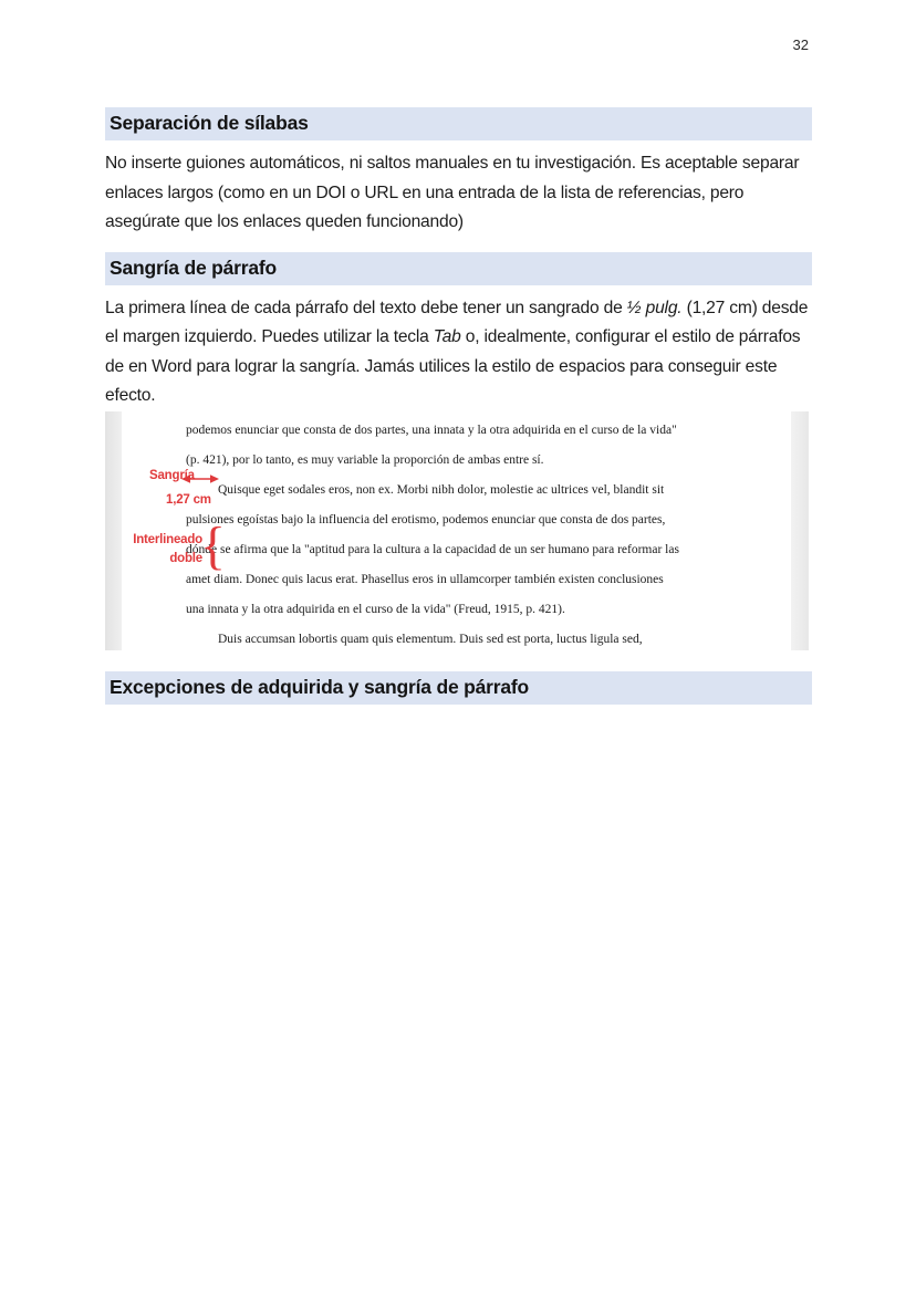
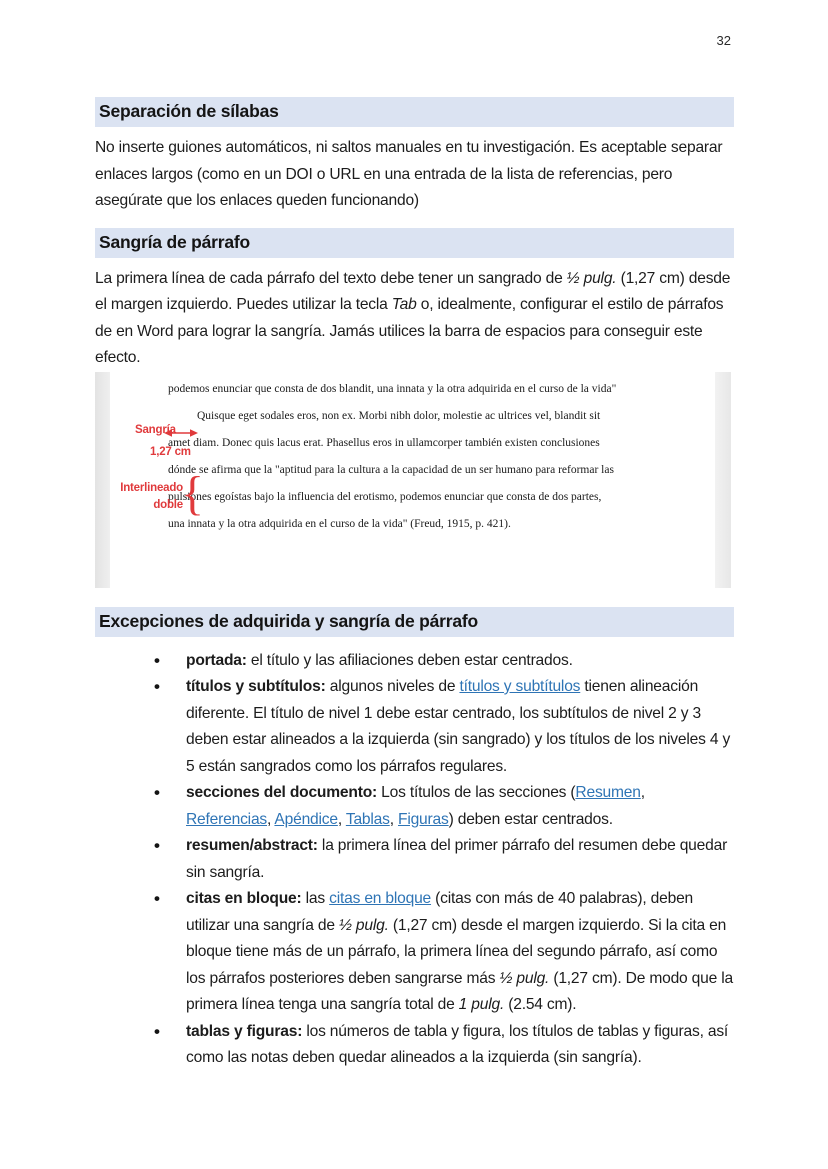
  32
  Separación de sílabas
  No inserte guiones automáticos, ni saltos manuales en tu investigación. Es aceptable separar enlaces largos (como en un DOI o URL en una entrada de la lista de referencias, pero asegúrate que los enlaces queden funcionando)
  Sangría de párrafo
- La primera línea de cada párrafo del texto debe tener un sangrado de ½ pulg. (1,27 cm) desde el margen izquierdo. Puedes utilizar la tecla Tab o, idealmente, configurar el estilo de párrafos de en Word para lograr la sangría. Jamás utilices la estilo de espacios para conseguir este efecto.
+ La primera línea de cada párrafo del texto debe tener un sangrado de ½ pulg. (1,27 cm) desde el margen izquierdo. Puedes utilizar la tecla Tab o, idealmente, configurar el estilo de párrafos de en Word para lograr la sangría. Jamás utilices la barra de espacios para conseguir este efecto.
- podemos enunciar que consta de dos partes, una innata y la otra adquirida en el curso de la vida"
+ podemos enunciar que consta de dos blandit, una innata y la otra adquirida en el curso de la vida"
- (p. 421), por lo tanto, es muy variable la proporción de ambas entre sí.
  Quisque eget sodales eros, non ex. Morbi nibh dolor, molestie ac ultrices vel, blandit sit
- pulsiones egoístas bajo la influencia del erotismo, podemos enunciar que consta de dos partes,
+ amet diam. Donec quis lacus erat. Phasellus eros in ullamcorper también existen conclusiones
  dónde se afirma que la "aptitud para la cultura a la capacidad de un ser humano para reformar las
- amet diam. Donec quis lacus erat. Phasellus eros in ullamcorper también existen conclusiones
+ pulsiones egoístas bajo la influencia del erotismo, podemos enunciar que consta de dos partes,
  una innata y la otra adquirida en el curso de la vida" (Freud, 1915, p. 421).
- Duis accumsan lobortis quam quis elementum. Duis sed est porta, luctus ligula sed,
  Sangría
  1,27 cm
  Interlineado
  doble
  {
  Excepciones de adquirida y sangría de párrafo
+ portada: el título y las afiliaciones deben estar centrados.
+ títulos y subtítulos: algunos niveles de títulos y subtítulos tienen alineación diferente. El título de nivel 1 debe estar centrado, los subtítulos de nivel 2 y 3 deben estar alineados a la izquierda (sin sangrado) y los títulos de los niveles 4 y 5 están sangrados como los párrafos regulares.
+ secciones del documento: Los títulos de las secciones (Resumen, Referencias, Apéndice, Tablas, Figuras) deben estar centrados.
+ resumen/abstract: la primera línea del primer párrafo del resumen debe quedar sin sangría.
+ citas en bloque: las citas en bloque (citas con más de 40 palabras), deben utilizar una sangría de ½ pulg. (1,27 cm) desde el margen izquierdo. Si la cita en bloque tiene más de un párrafo, la primera línea del segundo párrafo, así como los párrafos posteriores deben sangrarse más ½ pulg. (1,27 cm). De modo que la primera línea tenga una sangría total de 1 pulg. (2.54 cm).
+ tablas y figuras: los números de tabla y figura, los títulos de tablas y figuras, así como las notas deben quedar alineados a la izquierda (sin sangría).
